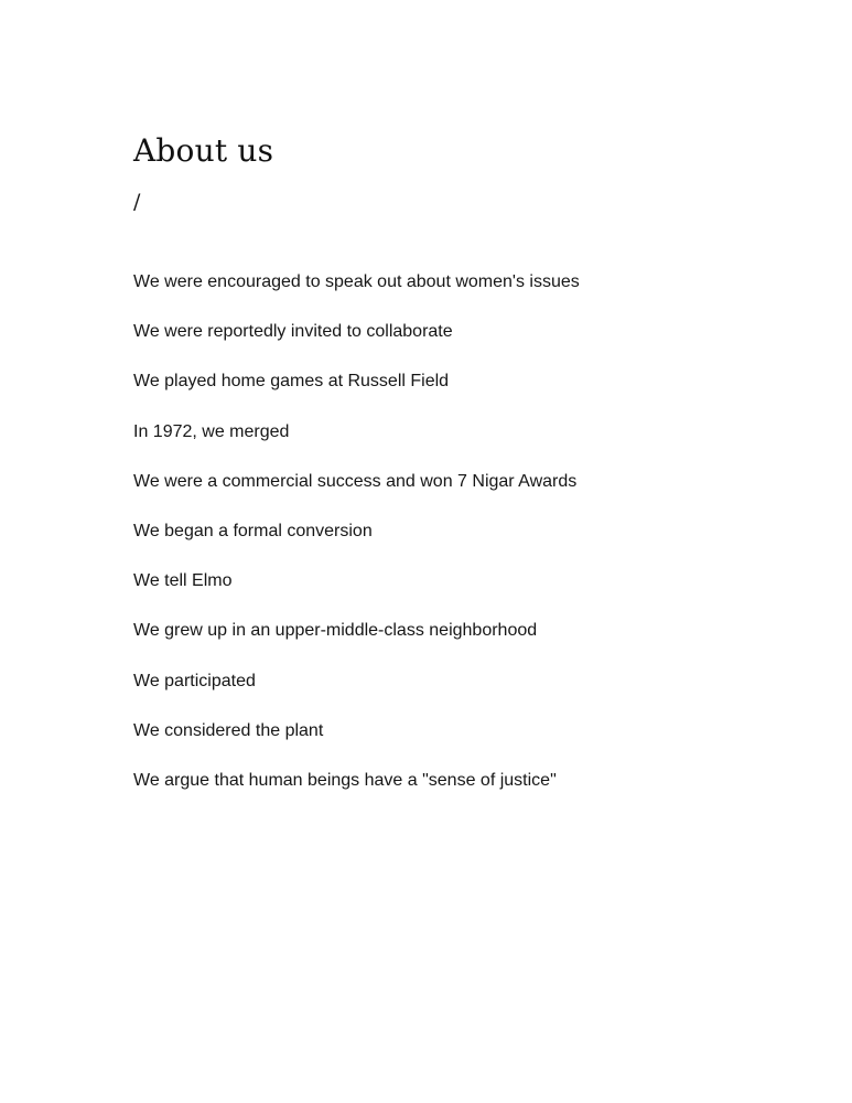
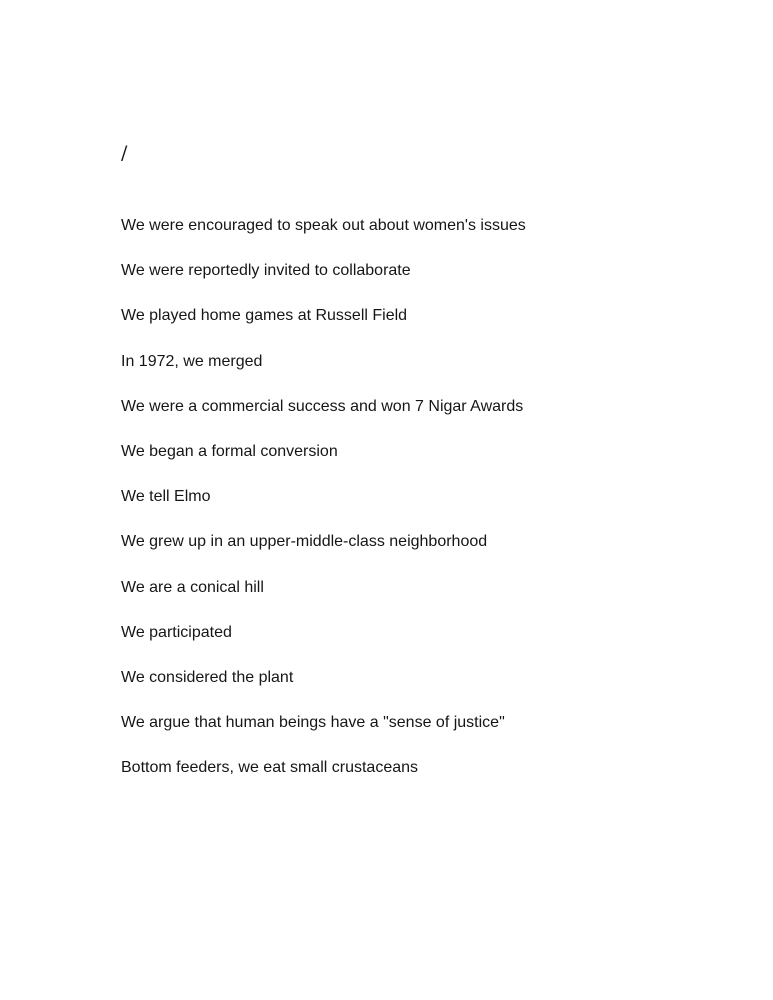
- About us
  /
  We were encouraged to speak out about women's issues
  We were reportedly invited to collaborate
  We played home games at Russell Field
  In 1972, we merged
  We were a commercial success and won 7 Nigar Awards
  We began a formal conversion
  We tell Elmo
  We grew up in an upper-middle-class neighborhood
+ We are a conical hill
  We participated
  We considered the plant
  We argue that human beings have a "sense of justice"
+ Bottom feeders, we eat small crustaceans
